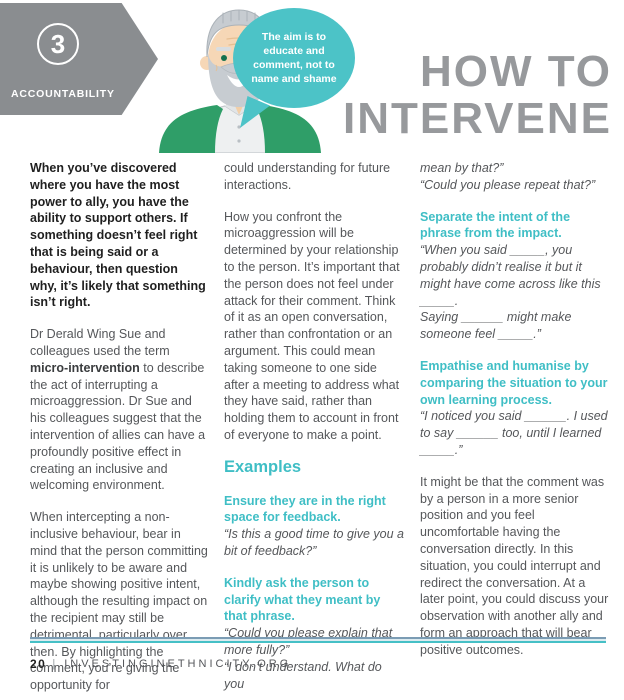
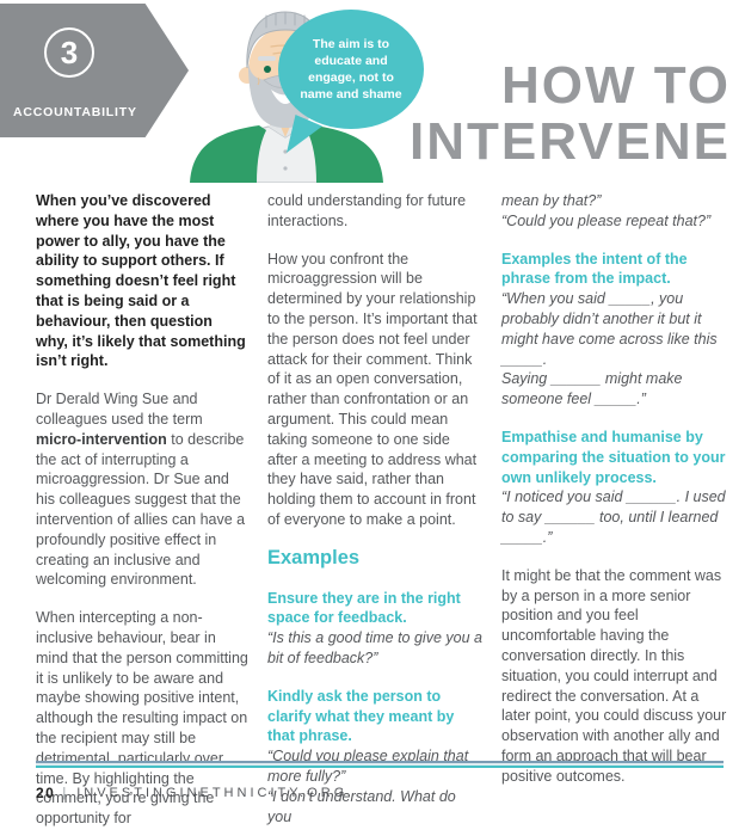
  3
  ACCOUNTABILITY
- The aim is to educate and comment, not to name and shame
+ The aim is to educate and engage, not to name and shame
  HOW TO
  INTERVENE
  When you’ve discovered where you have the most power to ally, you have the ability to support others. If something doesn’t feel right that is being said or a behaviour, then question why, it’s likely that something isn’t right.
  Dr Derald Wing Sue and colleagues used the term micro-intervention to describe the act of interrupting a microaggression. Dr Sue and his colleagues suggest that the intervention of allies can have a profoundly positive effect in creating an inclusive and welcoming environment.
- When intercepting a non-inclusive behaviour, bear in mind that the person committing it is unlikely to be aware and maybe showing positive intent, although the resulting impact on the recipient may still be detrimental, particularly over then. By highlighting the comment, you’re giving the opportunity for
+ When intercepting a non-inclusive behaviour, bear in mind that the person committing it is unlikely to be aware and maybe showing positive intent, although the resulting impact on the recipient may still be detrimental, particularly over time. By highlighting the comment, you’re giving the opportunity for
  could understanding for future interactions.
  How you confront the microaggression will be determined by your relationship to the person. It’s important that the person does not feel under attack for their comment. Think of it as an open conversation, rather than confrontation or an argument. This could mean taking someone to one side after a meeting to address what they have said, rather than holding them to account in front of everyone to make a point.
  Examples
  Ensure they are in the right space for feedback.
  “Is this a good time to give you a bit of feedback?”
  Kindly ask the person to clarify what they meant by that phrase.
  “Could you please explain that more fully?”
  “I don’t understand. What do you
  mean by that?”
  “Could you please repeat that?”
- Separate the intent of the phrase from the impact.
+ Examples the intent of the phrase from the impact.
- “When you said _____, you probably didn’t realise it but it might have come across like this _____.
+ “When you said _____, you probably didn’t another it but it might have come across like this _____.
  Saying ______ might make someone feel _____.”
- Empathise and humanise by comparing the situation to your own learning process.
+ Empathise and humanise by comparing the situation to your own unlikely process.
  “I noticed you said ______. I used to say ______ too, until I learned _____.”
  It might be that the comment was by a person in a more senior position and you feel uncomfortable having the conversation directly. In this situation, you could interrupt and redirect the conversation. At a later point, you could discuss your observation with another ally and form an approach that will bear positive outcomes.
  20
  |
  INVESTINGINETHNICITY.ORG
